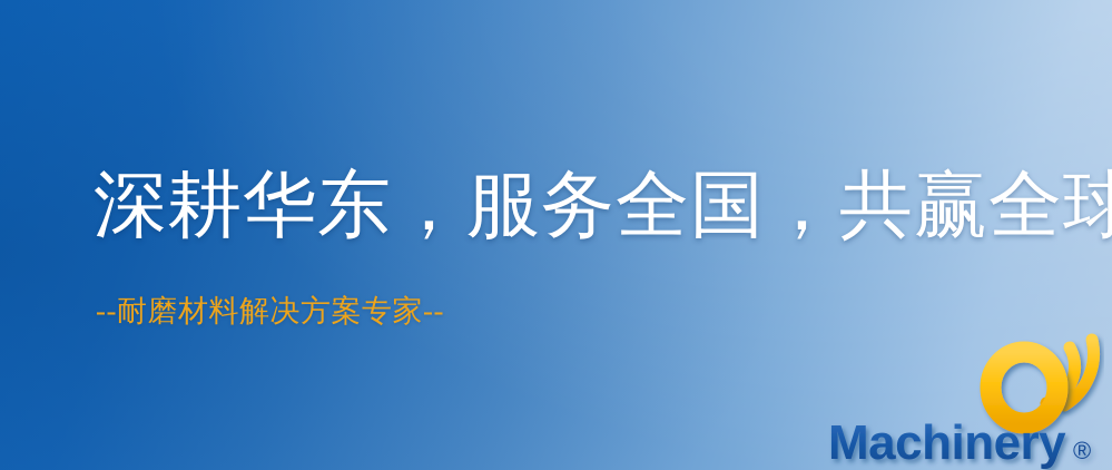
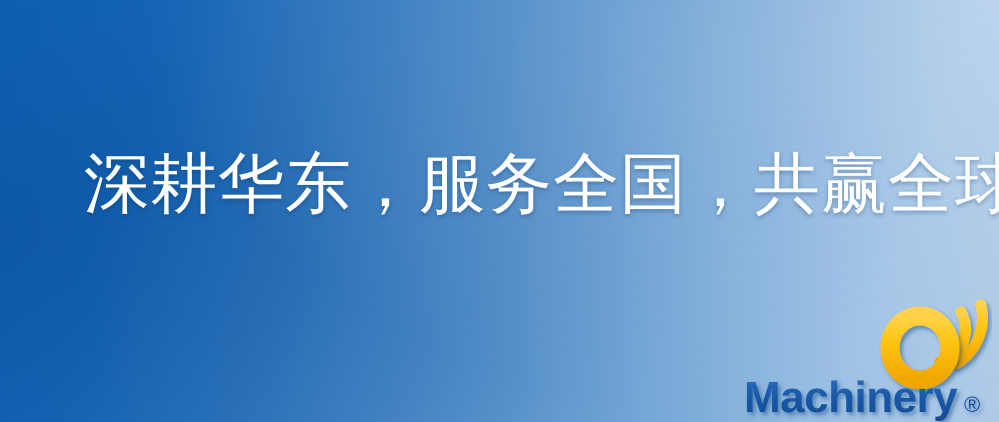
  深耕华东，服务全国，共赢全球
- --耐磨材料解决方案专家--
  Machinery
  ®
